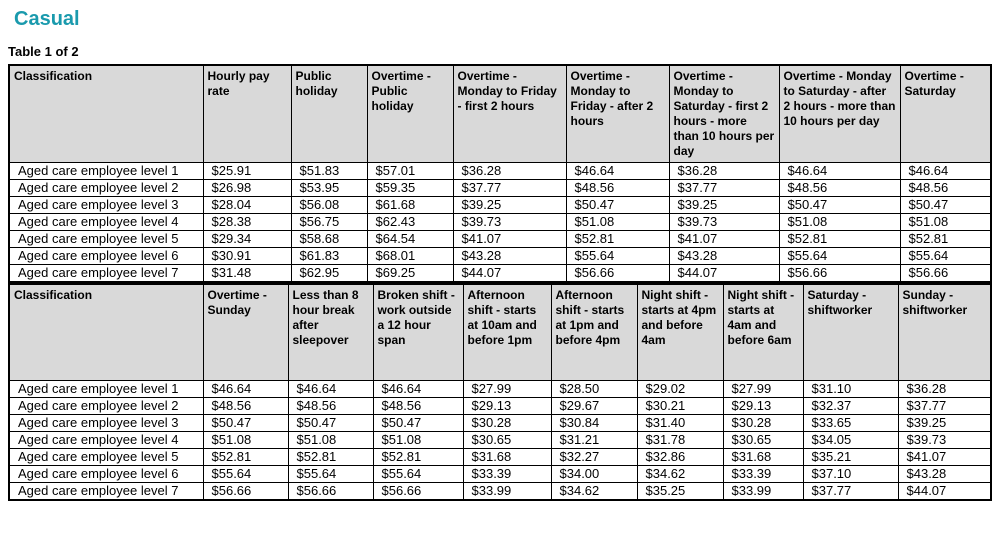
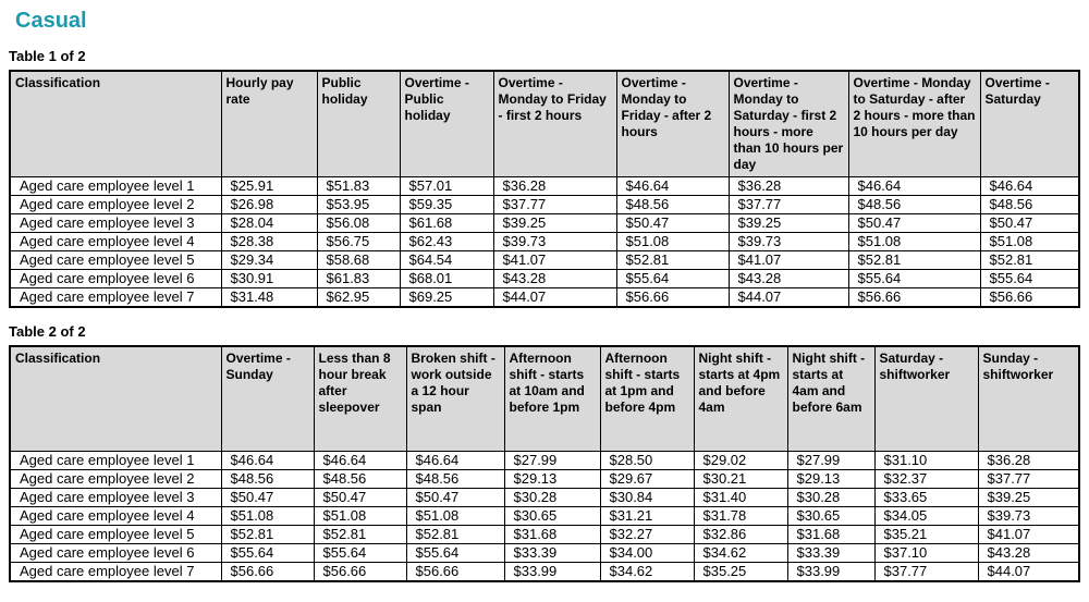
  Casual
  Table 1 of 2
  Classification	Hourly pay rate	Public holiday	Overtime - Public holiday	Overtime - Monday to Friday - first 2 hours	Overtime - Monday to Friday - after 2 hours	Overtime - Monday to Saturday - first 2 hours - more than 10 hours per day	Overtime - Monday to Saturday - after 2 hours - more than 10 hours per day	Overtime - Saturday
  Aged care employee level 1	$25.91	$51.83	$57.01	$36.28	$46.64	$36.28	$46.64	$46.64
  Aged care employee level 2	$26.98	$53.95	$59.35	$37.77	$48.56	$37.77	$48.56	$48.56
  Aged care employee level 3	$28.04	$56.08	$61.68	$39.25	$50.47	$39.25	$50.47	$50.47
  Aged care employee level 4	$28.38	$56.75	$62.43	$39.73	$51.08	$39.73	$51.08	$51.08
  Aged care employee level 5	$29.34	$58.68	$64.54	$41.07	$52.81	$41.07	$52.81	$52.81
  Aged care employee level 6	$30.91	$61.83	$68.01	$43.28	$55.64	$43.28	$55.64	$55.64
  Aged care employee level 7	$31.48	$62.95	$69.25	$44.07	$56.66	$44.07	$56.66	$56.66
+ Table 2 of 2
  Classification	Overtime - Sunday	Less than 8 hour break after sleepover	Broken shift - work outside a 12 hour span	Afternoon shift - starts at 10am and before 1pm	Afternoon shift - starts at 1pm and before 4pm	Night shift - starts at 4pm and before 4am	Night shift - starts at 4am and before 6am	Saturday - shiftworker	Sunday - shiftworker
  Aged care employee level 1	$46.64	$46.64	$46.64	$27.99	$28.50	$29.02	$27.99	$31.10	$36.28
  Aged care employee level 2	$48.56	$48.56	$48.56	$29.13	$29.67	$30.21	$29.13	$32.37	$37.77
  Aged care employee level 3	$50.47	$50.47	$50.47	$30.28	$30.84	$31.40	$30.28	$33.65	$39.25
  Aged care employee level 4	$51.08	$51.08	$51.08	$30.65	$31.21	$31.78	$30.65	$34.05	$39.73
  Aged care employee level 5	$52.81	$52.81	$52.81	$31.68	$32.27	$32.86	$31.68	$35.21	$41.07
  Aged care employee level 6	$55.64	$55.64	$55.64	$33.39	$34.00	$34.62	$33.39	$37.10	$43.28
  Aged care employee level 7	$56.66	$56.66	$56.66	$33.99	$34.62	$35.25	$33.99	$37.77	$44.07
